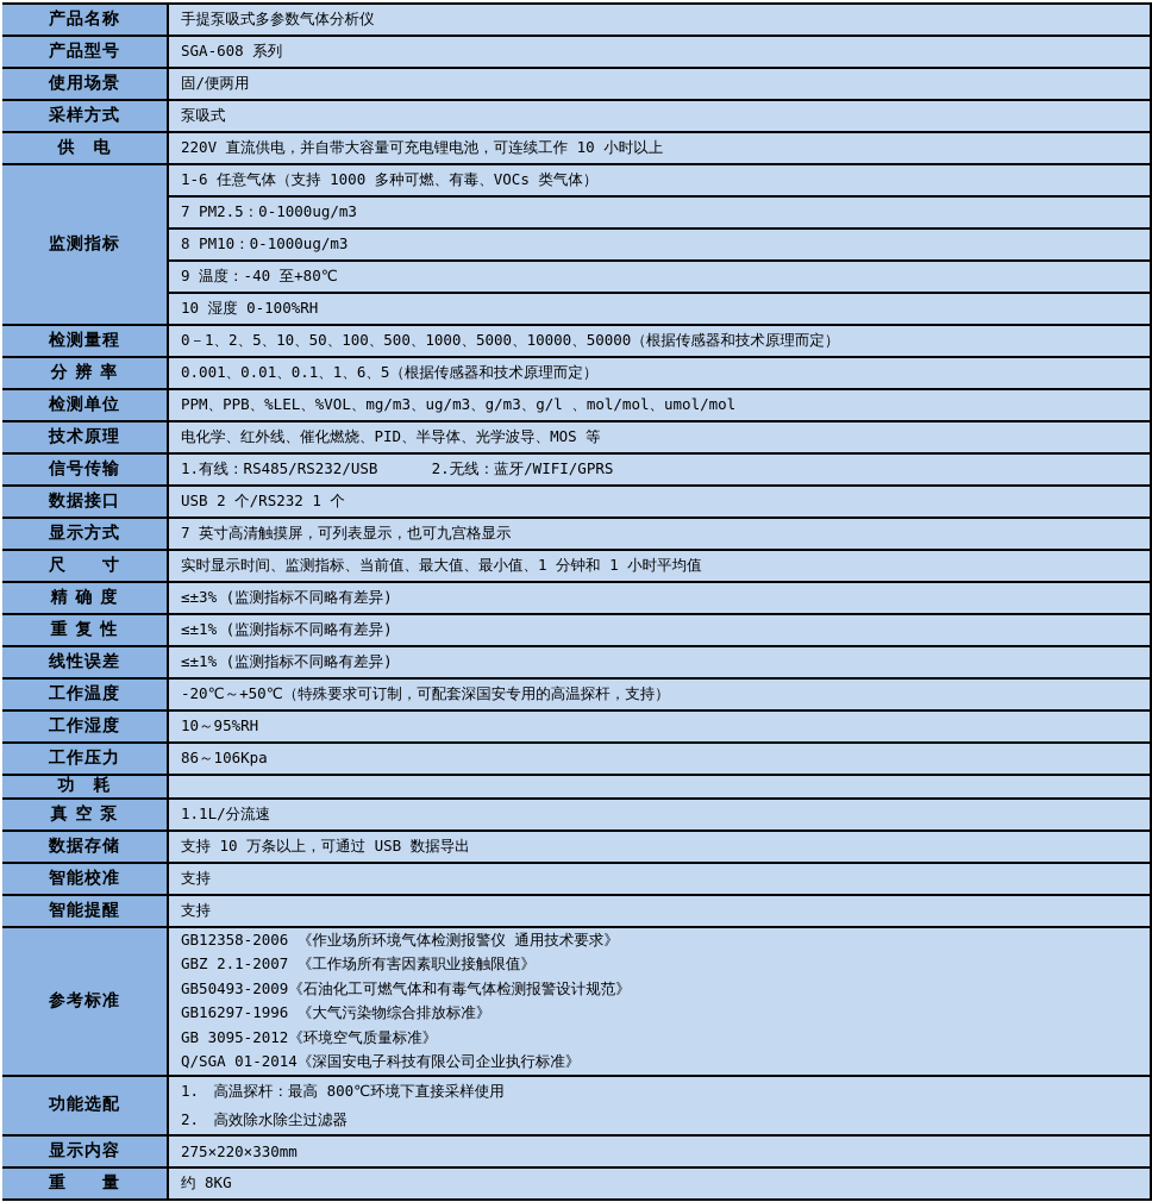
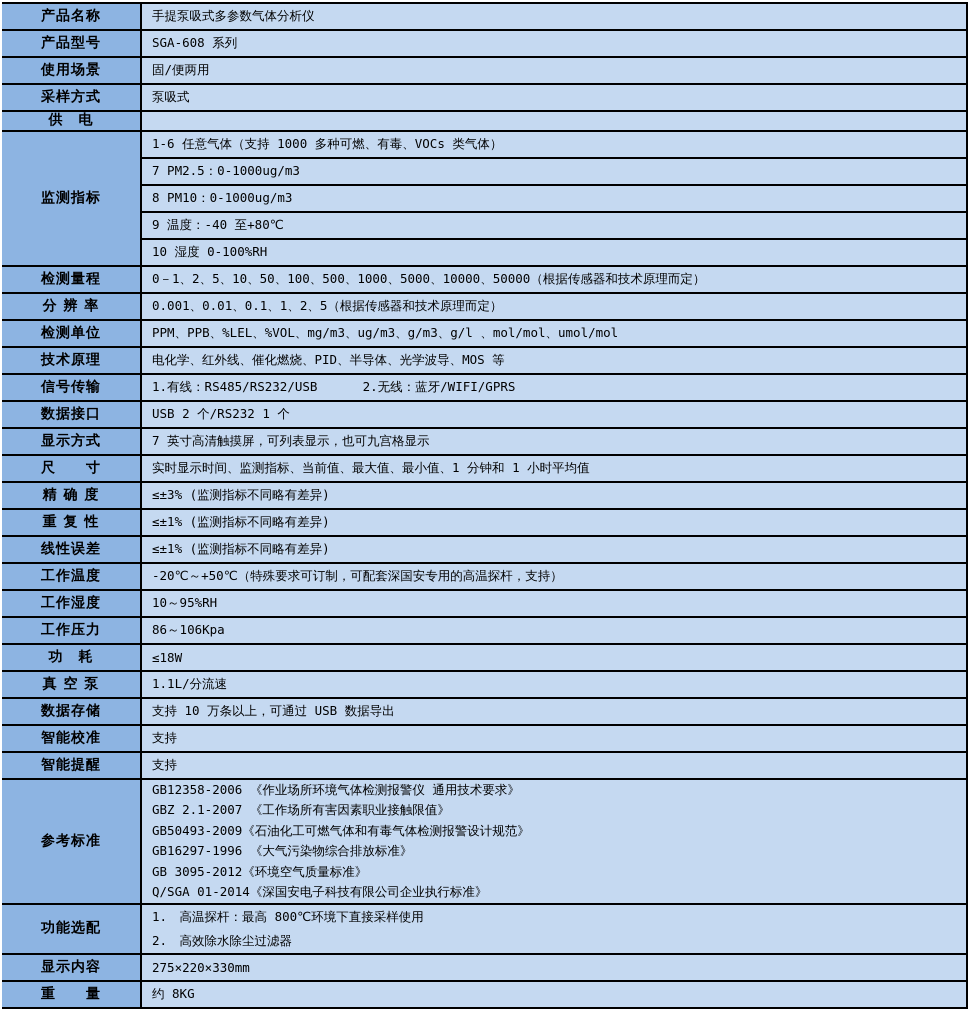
  产品名称
  手提泵吸式多参数气体分析仪
  产品型号
  SGA-608 系列
  使用场景
  固/便两用
  采样方式
  泵吸式
  供 电
- 220V 直流供电，并自带大容量可充电锂电池，可连续工作 10 小时以上
  监测指标
  1-6 任意气体（支持 1000 多种可燃、有毒、VOCs 类气体）
  7 PM2.5：0-1000ug/m3
  8 PM10：0-1000ug/m3
  9 温度：-40 至+80℃
  10 湿度 0-100%RH
  检测量程
  0－1、2、5、10、50、100、500、1000、5000、10000、50000（根据传感器和技术原理而定）
  分 辨 率
- 0.001、0.01、0.1、1、6、5（根据传感器和技术原理而定）
+ 0.001、0.01、0.1、1、2、5（根据传感器和技术原理而定）
  检测单位
  PPM、PPB、%LEL、%VOL、mg/m3、ug/m3、g/m3、g/l 、mol/mol、umol/mol
  技术原理
  电化学、红外线、催化燃烧、PID、半导体、光学波导、MOS 等
  信号传输
  1.有线：RS485/RS232/USB 2.无线：蓝牙/WIFI/GPRS
  数据接口
  USB 2 个/RS232 1 个
  显示方式
  7 英寸高清触摸屏，可列表显示，也可九宫格显示
  尺 寸
  实时显示时间、监测指标、当前值、最大值、最小值、1 分钟和 1 小时平均值
  精 确 度
  ≤±3% (监测指标不同略有差异)
  重 复 性
  ≤±1% (监测指标不同略有差异)
  线性误差
  ≤±1% (监测指标不同略有差异)
  工作温度
  -20℃～+50℃（特殊要求可订制，可配套深国安专用的高温探杆，支持）
  工作湿度
  10～95%RH
  工作压力
  86～106Kpa
  功 耗
+ ≤18W
  真 空 泵
  1.1L/分流速
  数据存储
  支持 10 万条以上，可通过 USB 数据导出
  智能校准
  支持
  智能提醒
  支持
  参考标准
  GB12358-2006 《作业场所环境气体检测报警仪 通用技术要求》
  GBZ 2.1-2007 《工作场所有害因素职业接触限值》
  GB50493-2009《石油化工可燃气体和有毒气体检测报警设计规范》
  GB16297-1996 《大气污染物综合排放标准》
  GB 3095-2012《环境空气质量标准》
  Q/SGA 01-2014《深国安电子科技有限公司企业执行标准》
  功能选配
  1. 高温探杆：最高 800℃环境下直接采样使用
  2. 高效除水除尘过滤器
  显示内容
  275×220×330mm
  重 量
  约 8KG
